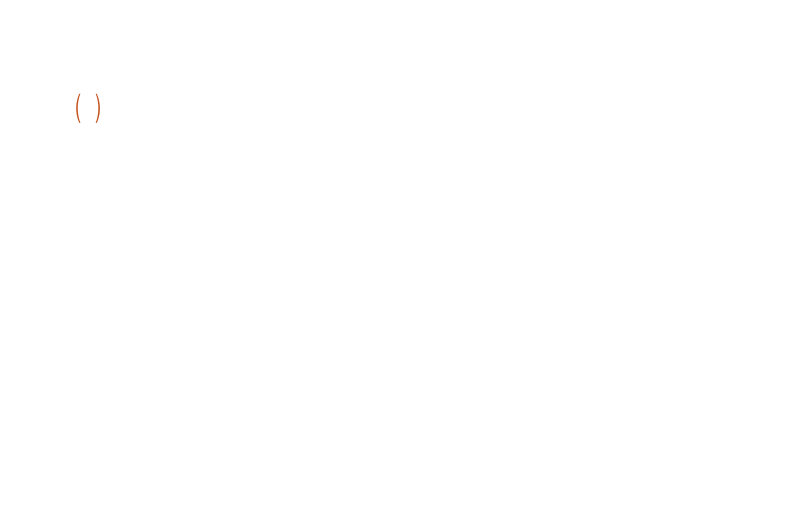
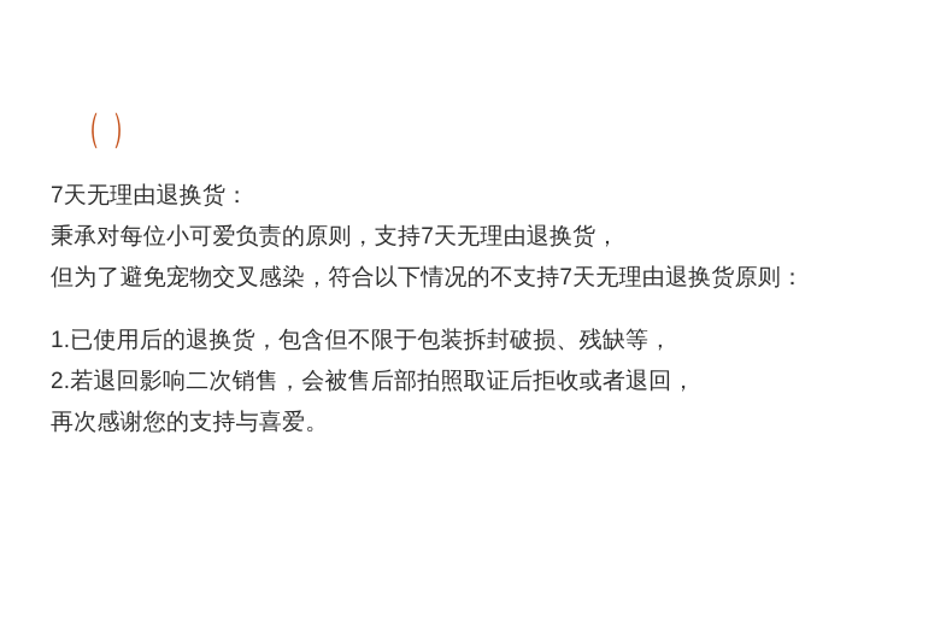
  （
  ）
+ 7天无理由退换货：
+ 秉承对每位小可爱负责的原则，支持7天无理由退换货，
+ 但为了避免宠物交叉感染，符合以下情况的不支持7天无理由退换货原则：
+ 1.已使用后的退换货，包含但不限于包装拆封破损、残缺等，
+ 2.若退回影响二次销售，会被售后部拍照取证后拒收或者退回，
+ 再次感谢您的支持与喜爱。
